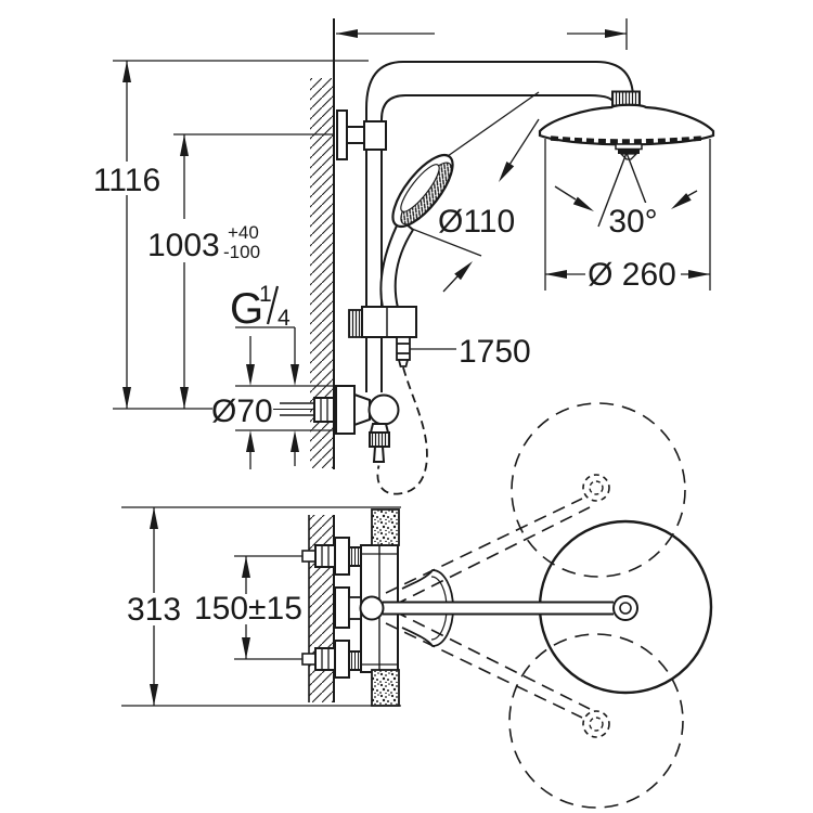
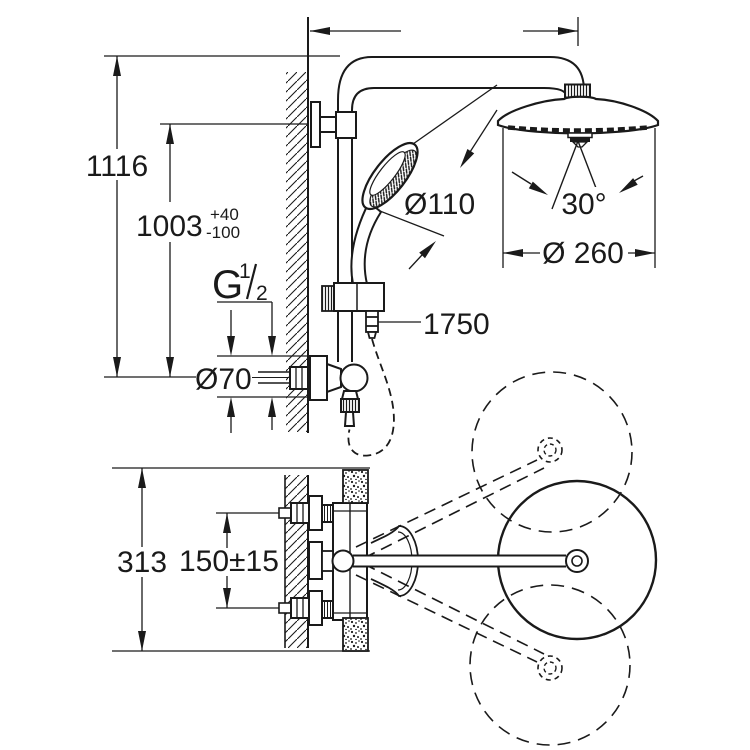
  1116
  1003
  +40
  -100
  G
  1
- 4
+ 2
  Ø70
  Ø110
  1750
  30°
  Ø 260
  313
  150±15
